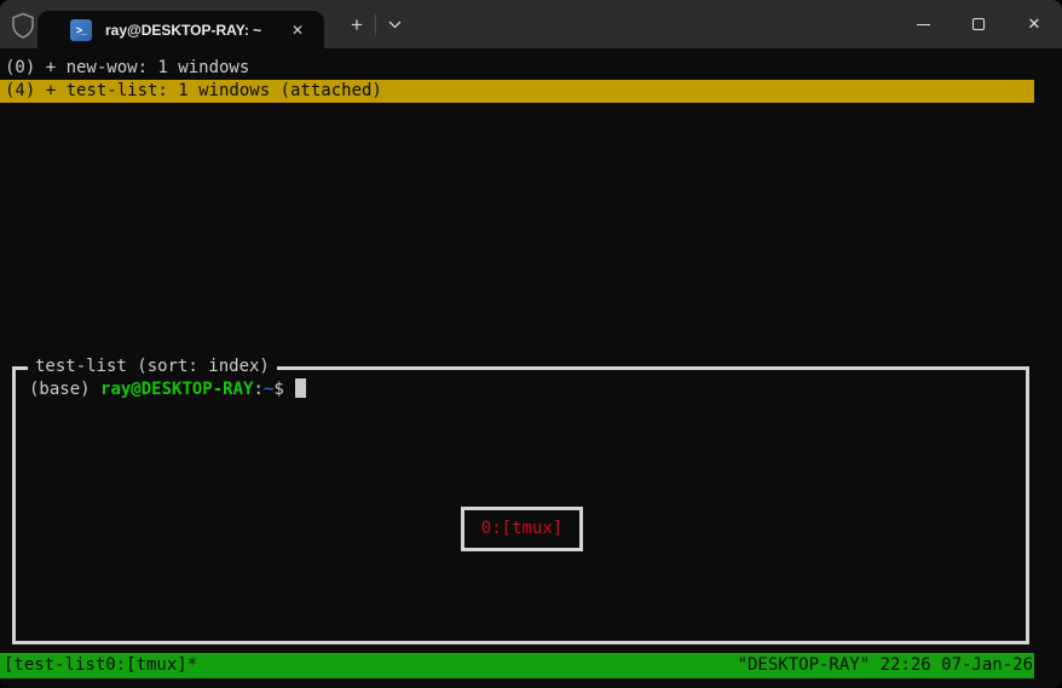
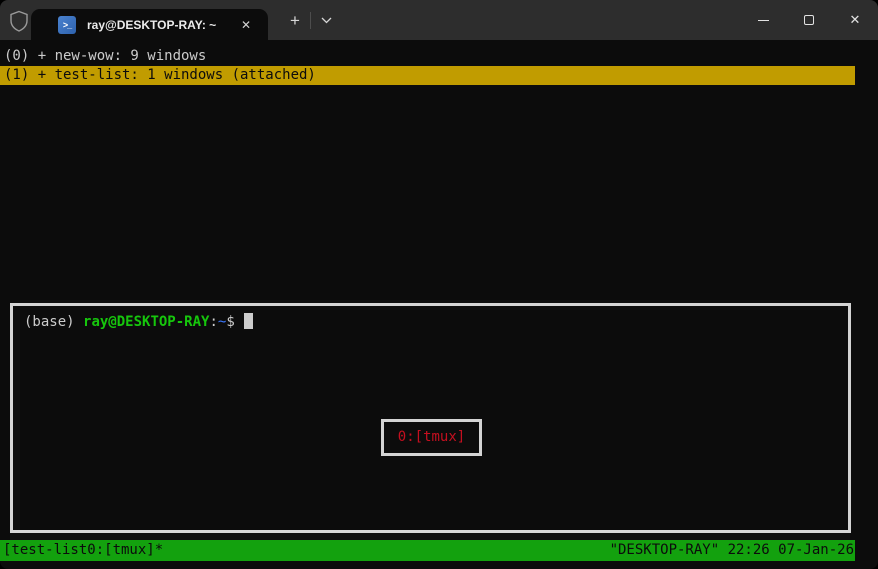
  >_
  ray@DESKTOP-RAY: ~
  ✕
  +
  ✕
- (0) + new-wow: 1 windows
+ (0) + new-wow: 9 windows
- (4) + test-list: 1 windows (attached)
+ (1) + test-list: 1 windows (attached)
- test-list (sort: index)
  (base) ray@DESKTOP-RAY:~$
  0:[tmux]
  [test-list0:[tmux]*
  "DESKTOP-RAY" 22:26 07-Jan-26
